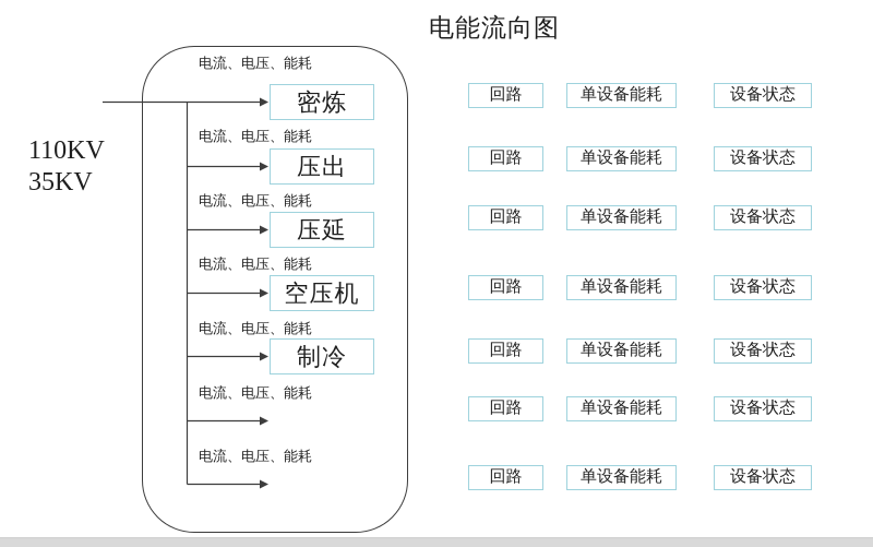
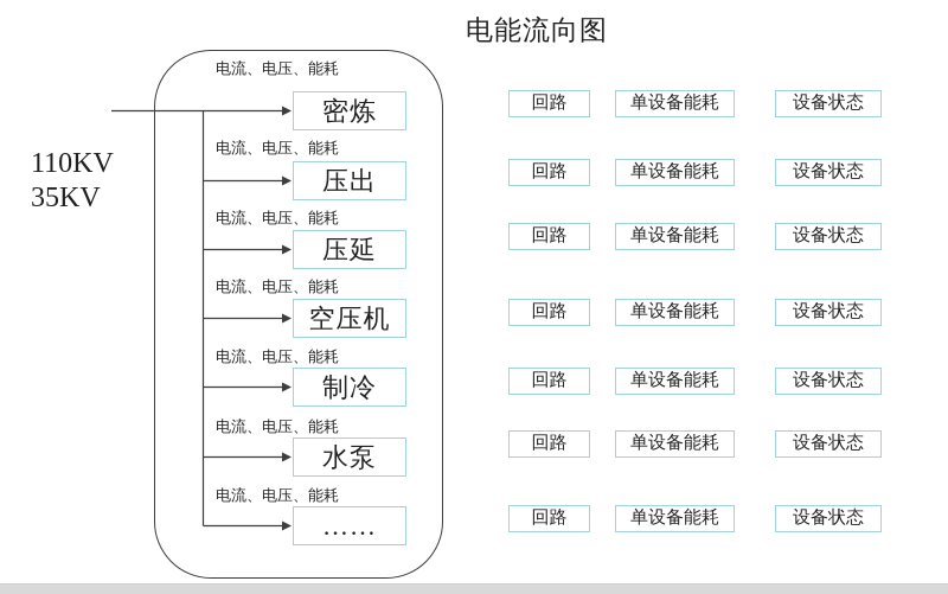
  电能流向图
  110KV
  35KV
  电流、电压、能耗
  电流、电压、能耗
  电流、电压、能耗
  电流、电压、能耗
  电流、电压、能耗
  电流、电压、能耗
  电流、电压、能耗
  密炼
  压出
  压延
  空压机
  制冷
+ 水泵
+ ……
  回路
  单设备能耗
  设备状态
  回路
  单设备能耗
  设备状态
  回路
  单设备能耗
  设备状态
  回路
  单设备能耗
  设备状态
  回路
  单设备能耗
  设备状态
  回路
  单设备能耗
  设备状态
  回路
  单设备能耗
  设备状态
